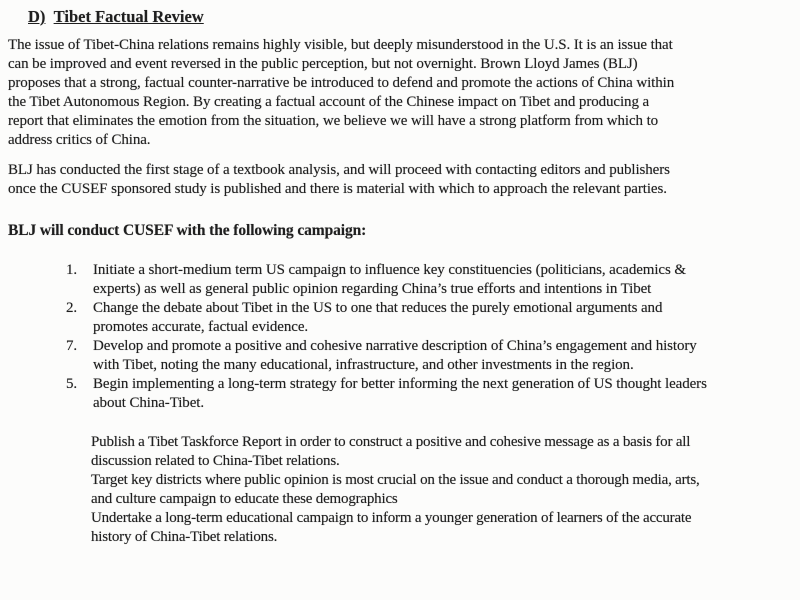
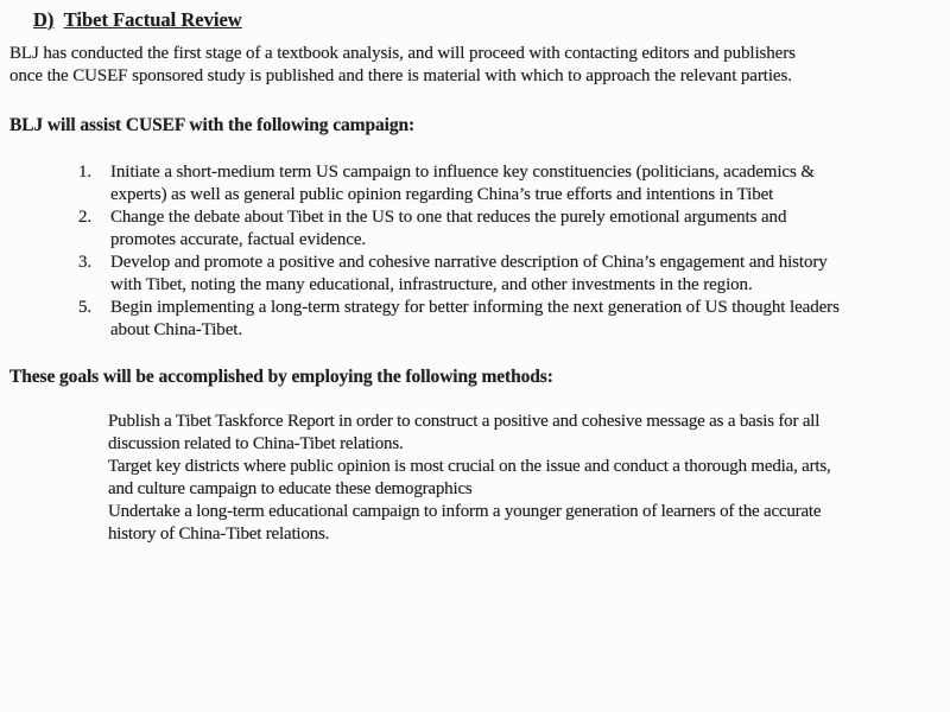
  D) Tibet Factual Review
- The issue of Tibet-China relations remains highly visible, but deeply misunderstood in the U.S. It is an issue that
- can be improved and event reversed in the public perception, but not overnight. Brown Lloyd James (BLJ)
- proposes that a strong, factual counter-narrative be introduced to defend and promote the actions of China within
- the Tibet Autonomous Region. By creating a factual account of the Chinese impact on Tibet and producing a
- report that eliminates the emotion from the situation, we believe we will have a strong platform from which to
- address critics of China.
  BLJ has conducted the first stage of a textbook analysis, and will proceed with contacting editors and publishers
  once the CUSEF sponsored study is published and there is material with which to approach the relevant parties.
- BLJ will conduct CUSEF with the following campaign:
+ BLJ will assist CUSEF with the following campaign:
  1.
  Initiate a short-medium term US campaign to influence key constituencies (politicians, academics &
  experts) as well as general public opinion regarding China’s true efforts and intentions in Tibet
  2.
  Change the debate about Tibet in the US to one that reduces the purely emotional arguments and
  promotes accurate, factual evidence.
- 7.
+ 3.
  Develop and promote a positive and cohesive narrative description of China’s engagement and history
  with Tibet, noting the many educational, infrastructure, and other investments in the region.
  5.
  Begin implementing a long-term strategy for better informing the next generation of US thought leaders
  about China-Tibet.
+ These goals will be accomplished by employing the following methods:
  Publish a Tibet Taskforce Report in order to construct a positive and cohesive message as a basis for all
  discussion related to China-Tibet relations.
  Target key districts where public opinion is most crucial on the issue and conduct a thorough media, arts,
  and culture campaign to educate these demographics
  Undertake a long-term educational campaign to inform a younger generation of learners of the accurate
  history of China-Tibet relations.
